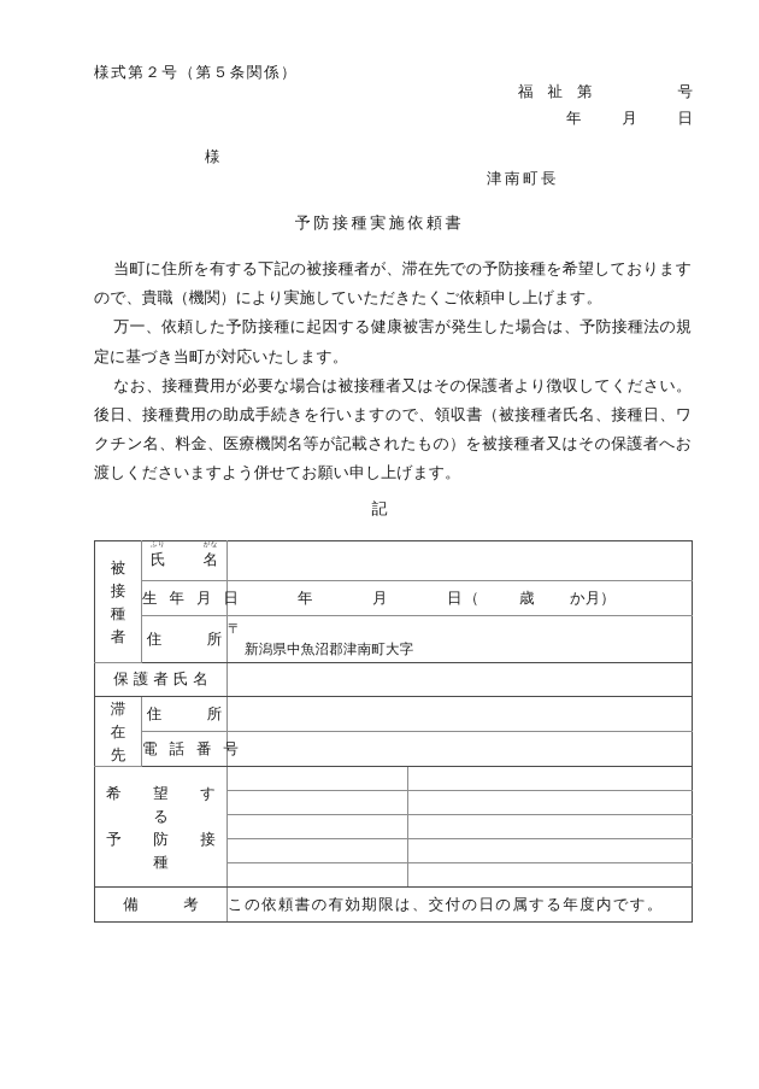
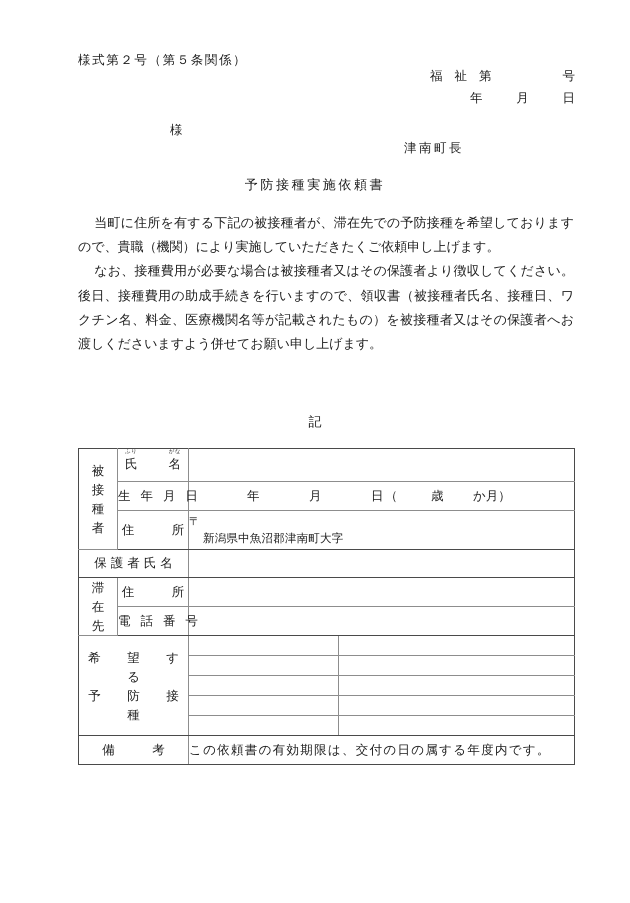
  様式第２号（第５条関係）
  福 祉 第
  号
  年
  月
  日
  様
  津南町長
  予防接種実施依頼書
  当町に住所を有する下記の被接種者が、滞在先での予防接種を希望しておりますので、貴職（機関）により実施していただきたくご依頼申し上げます。
- 万一、依頼した予防接種に起因する健康被害が発生した場合は、予防接種法の規定に基づき当町が対応いたします。
  なお、接種費用が必要な場合は被接種者又はその保護者より徴収してください。後日、接種費用の助成手続きを行いますので、領収書（被接種者氏名、接種日、ワクチン名、料金、医療機関名等が記載されたもの）を被接種者又はその保護者へお渡しくださいますよう併せてお願い申し上げます。
  記
  生 年 月 日	年 月 日 （ 歳 か月）
  住 所	〒 新潟県中魚沼郡津南町大字
  保 護 者 氏 名
  滞 在 先	住 所
  電 話 番 号
  希 望 す る 予 防 接 種
  備 考	この依頼書の有効期限は、交付の日の属する年度内です。
